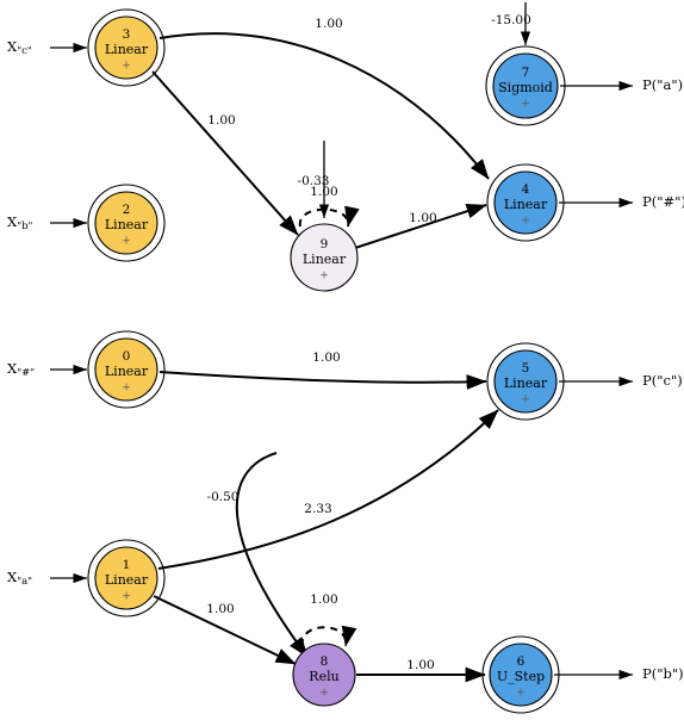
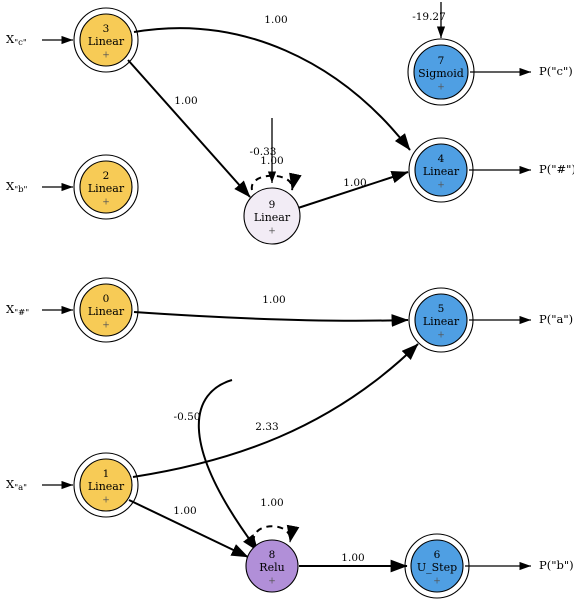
  3
  Linear
  +
  2
  Linear
  +
  9
  Linear
  +
  7
  Sigmoid
  +
  4
  Linear
  +
  0
  Linear
  +
  5
  Linear
  +
  1
  Linear
  +
  8
  Relu
  +
  6
  U_Step
  +
  1.00
  1.00
  1.00
  1.00
  2.33
  1.00
  -0.50
  1.00
- -15.00
+ -19.27
  -0.33
  1.00
  1.00
  X"c"
  X"b"
  X"#"
  X"a"
- P("a")
+ P("c")
  P("#"
- P("c")
+ P("a")
  P("b")
